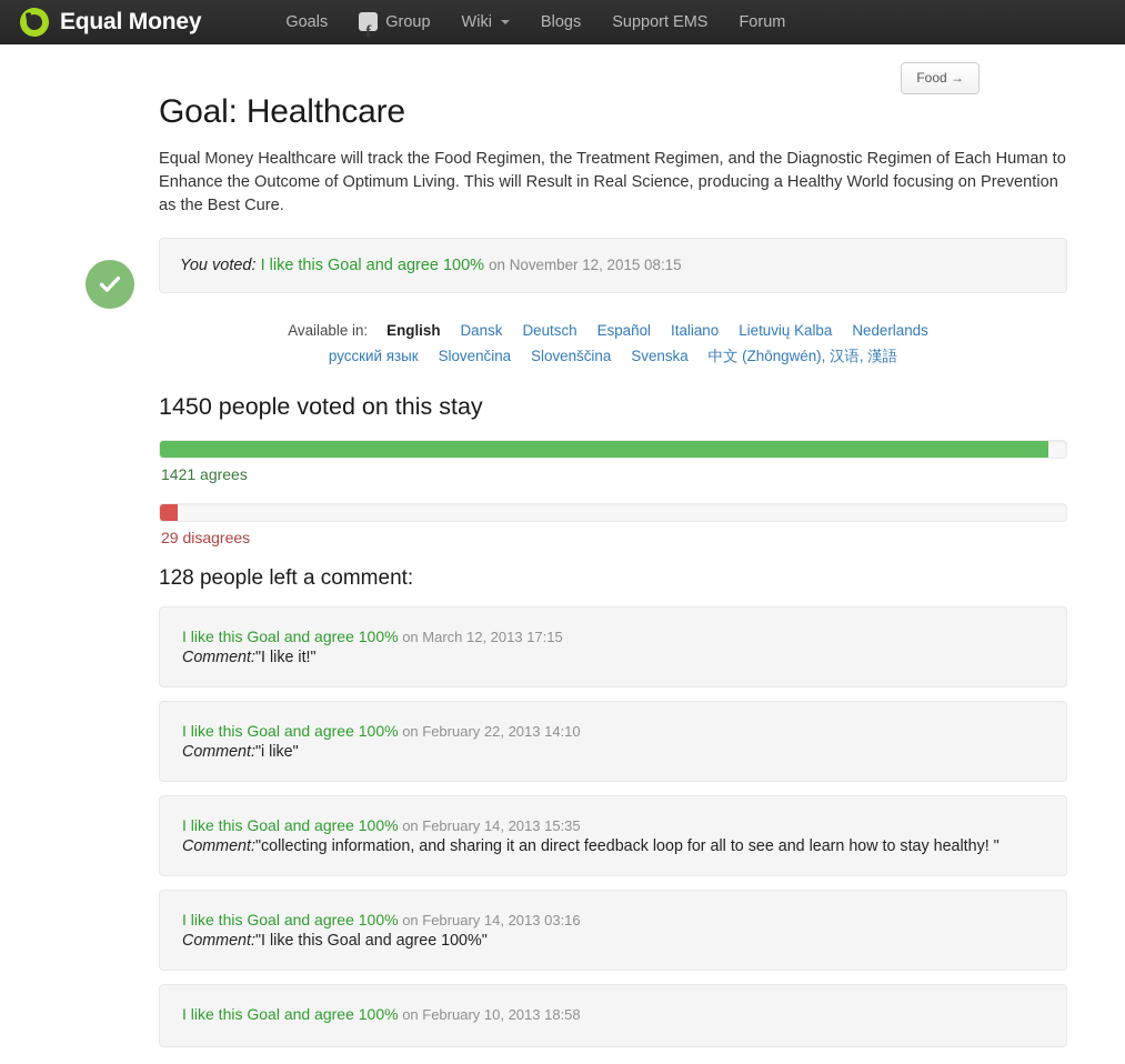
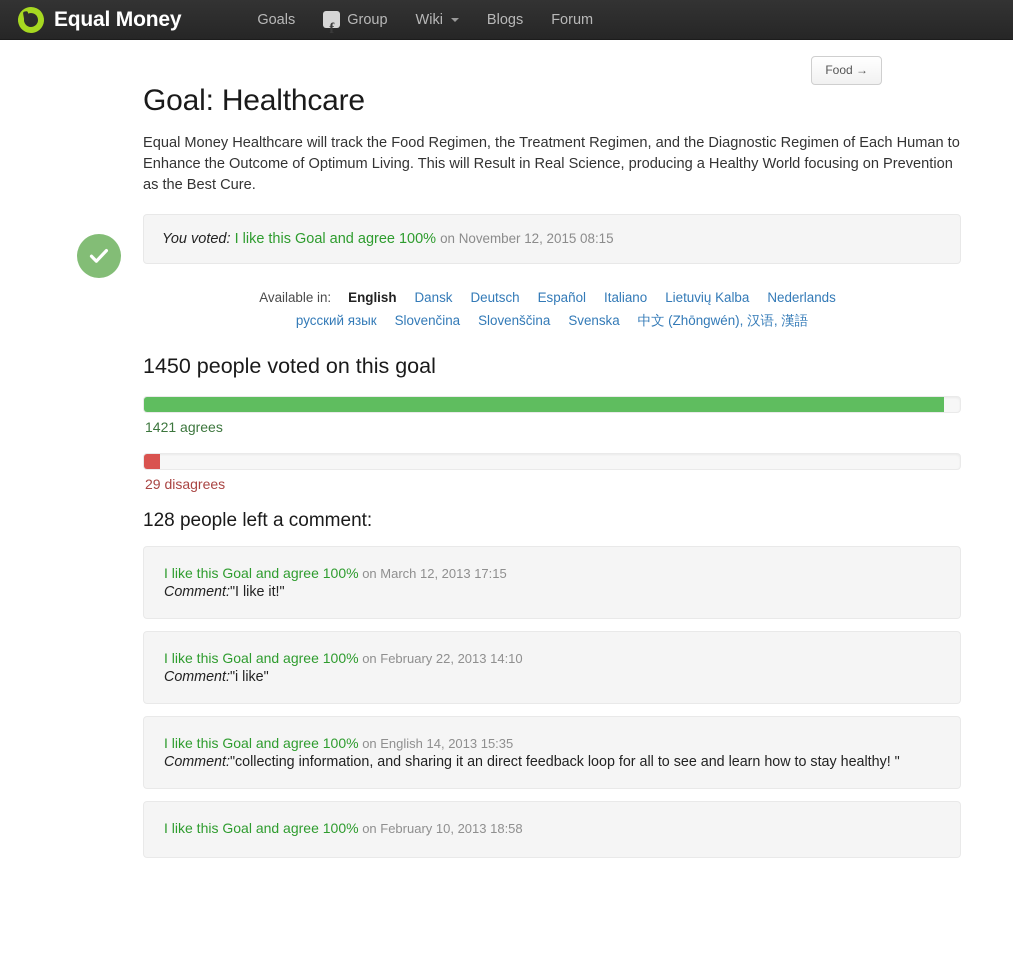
  Equal Money
  Goals
  Group
  Wiki
  Blogs
- Support EMS
  Forum
  Food →
  Goal: Healthcare
  Equal Money Healthcare will track the Food Regimen, the Treatment Regimen, and the Diagnostic Regimen of Each Human to Enhance the Outcome of Optimum Living. This will Result in Real Science, producing a Healthy World focusing on Prevention as the Best Cure.
  You voted: I like this Goal and agree 100% on November 12, 2015 08:15
  Available in: English Dansk Deutsch Español Italiano Lietuvių Kalba Nederlands
  русский язык Slovenčina Slovenščina Svenska 中文 (Zhōngwén), 汉语, 漢語
- 1450 people voted on this stay
+ 1450 people voted on this goal
  1421 agrees
  29 disagrees
  128 people left a comment:
  I like this Goal and agree 100% on March 12, 2013 17:15
  Comment:"I like it!"
  I like this Goal and agree 100% on February 22, 2013 14:10
  Comment:"i like"
- I like this Goal and agree 100% on February 14, 2013 15:35
+ I like this Goal and agree 100% on English 14, 2013 15:35
  Comment:"collecting information, and sharing it an direct feedback loop for all to see and learn how to stay healthy! "
- I like this Goal and agree 100% on February 14, 2013 03:16
- Comment:"I like this Goal and agree 100%"
  I like this Goal and agree 100% on February 10, 2013 18:58
